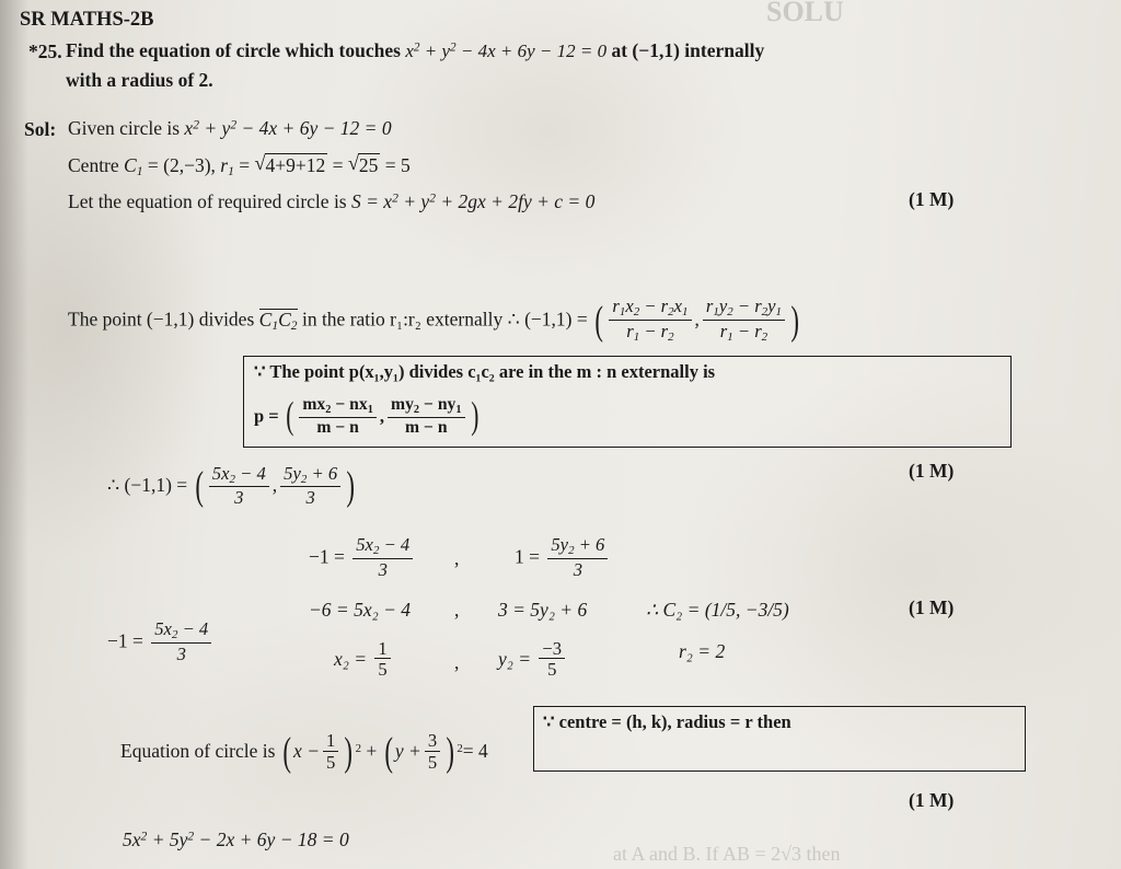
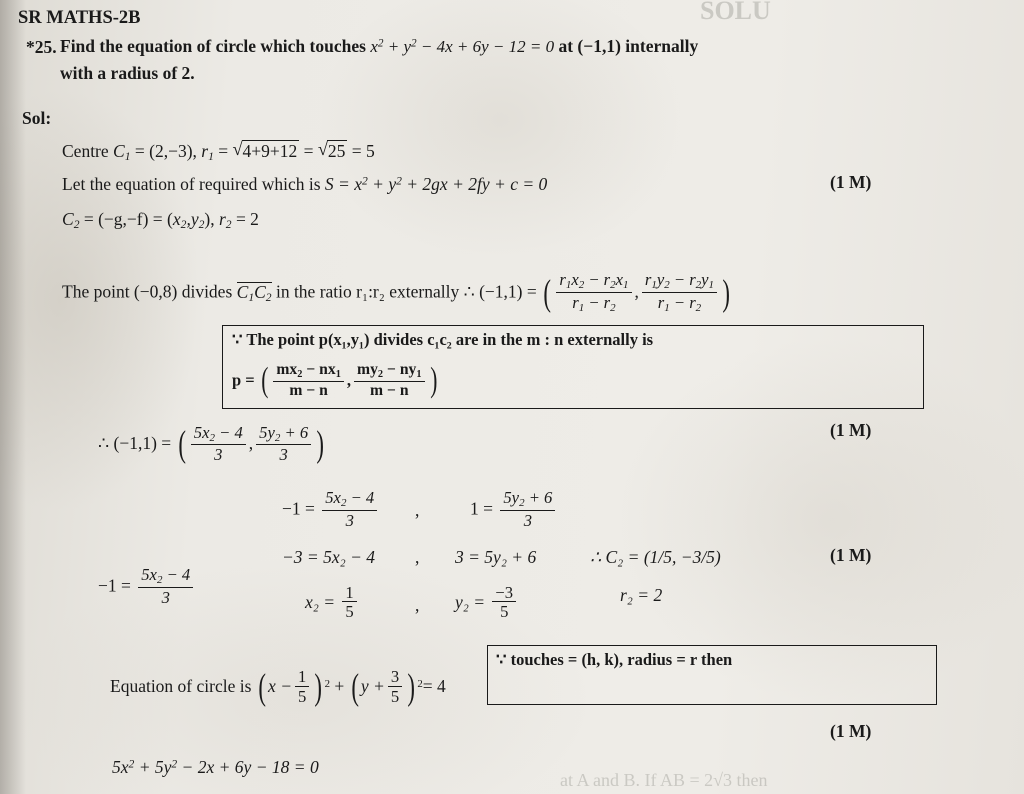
  SOLU
  at A and B. If AB = 2√3 then
  SR MATHS-2B
  *25.
  Find the equation of circle which touches x2 + y2 − 4x + 6y − 12 = 0 at (−1,1) internally
  with a radius of 2.
  Sol:
- Given circle is x2 + y2 − 4x + 6y − 12 = 0
  Centre C1 = (2,−3), r1 = 4+9+12 = 25 = 5
- Let the equation of required circle is S = x2 + y2 + 2gx + 2fy + c = 0
+ Let the equation of required which is S = x2 + y2 + 2gx + 2fy + c = 0
  (1 M)
+ C2 = (−g,−f) = (x2,y2), r2 = 2
- The point (−1,1) divides C1C2 in the ratio r₁:r₂ externally ∴ (−1,1) = (
+ The point (−0,8) divides C1C2 in the ratio r₁:r₂ externally ∴ (−1,1) = (
  r1x2 − r2x1
  r1 − r2
  ,
  r1y2 − r2y1
  r1 − r2
  )
  ∵ The point p(x₁,y₁) divides c₁c₂ are in the m : n externally is
  p = (
  mx2 − nx1
  m − n
  ,
  my2 − ny1
  m − n
  )
  ∴ (−1,1) = (
  5x2 − 4
  3
  ,
  5y2 + 6
  3
  )
  (1 M)
  −1 =
  5x2 − 4
  3
  ,
  1 =
  5y2 + 6
  3
- −6 = 5x₂ − 4
+ −3 = 5x₂ − 4
  ,
  3 = 5y₂ + 6
  ∴ C₂ = (1/5, −3/5)
  (1 M)
  −1 =
  5x2 − 4
  3
  x₂ =
  1
  5
  ,
  y₂ =
  −3
  5
  r₂ = 2
- ∵ centre = (h, k), radius = r then
+ ∵ touches = (h, k), radius = r then
  Equation of circle is (x −
  1
  5
  ) 2 + (y +
  3
  5
  ) 2= 4
  (1 M)
  5x2 + 5y2 − 2x + 6y − 18 = 0
